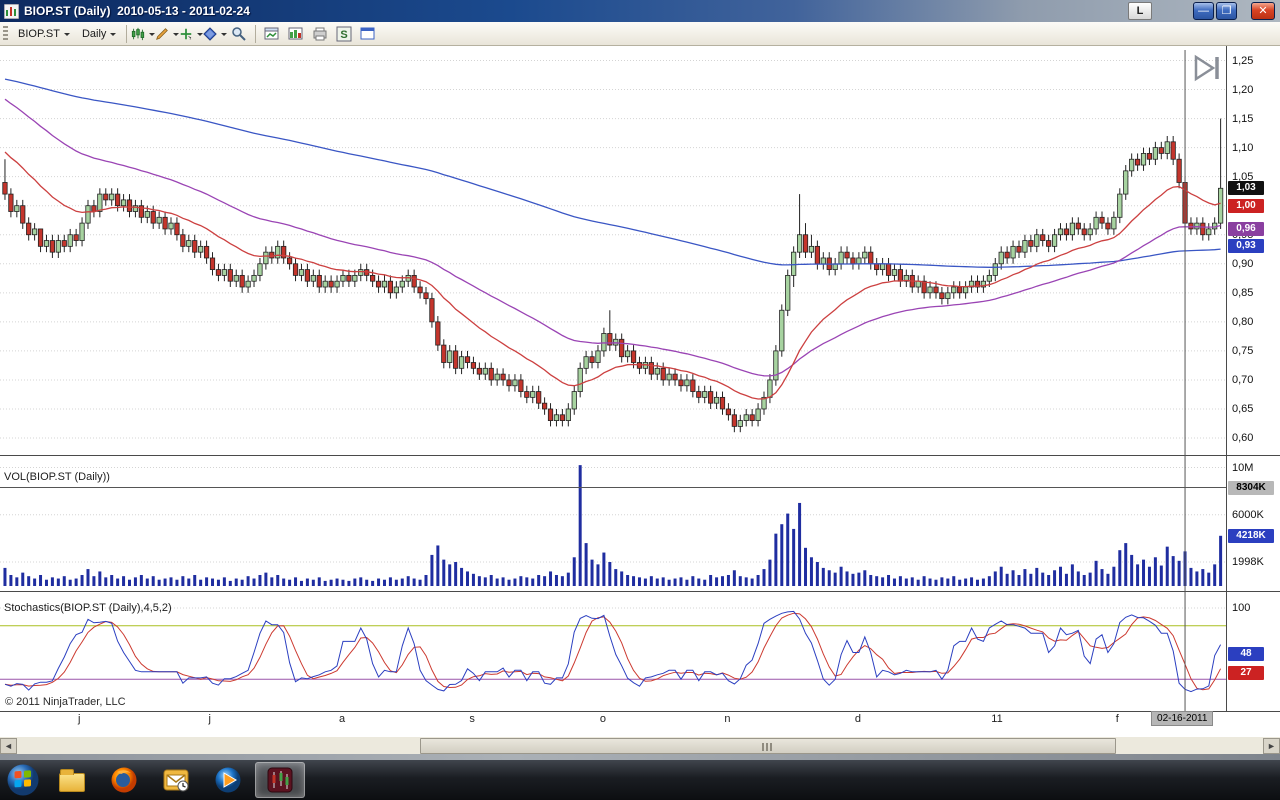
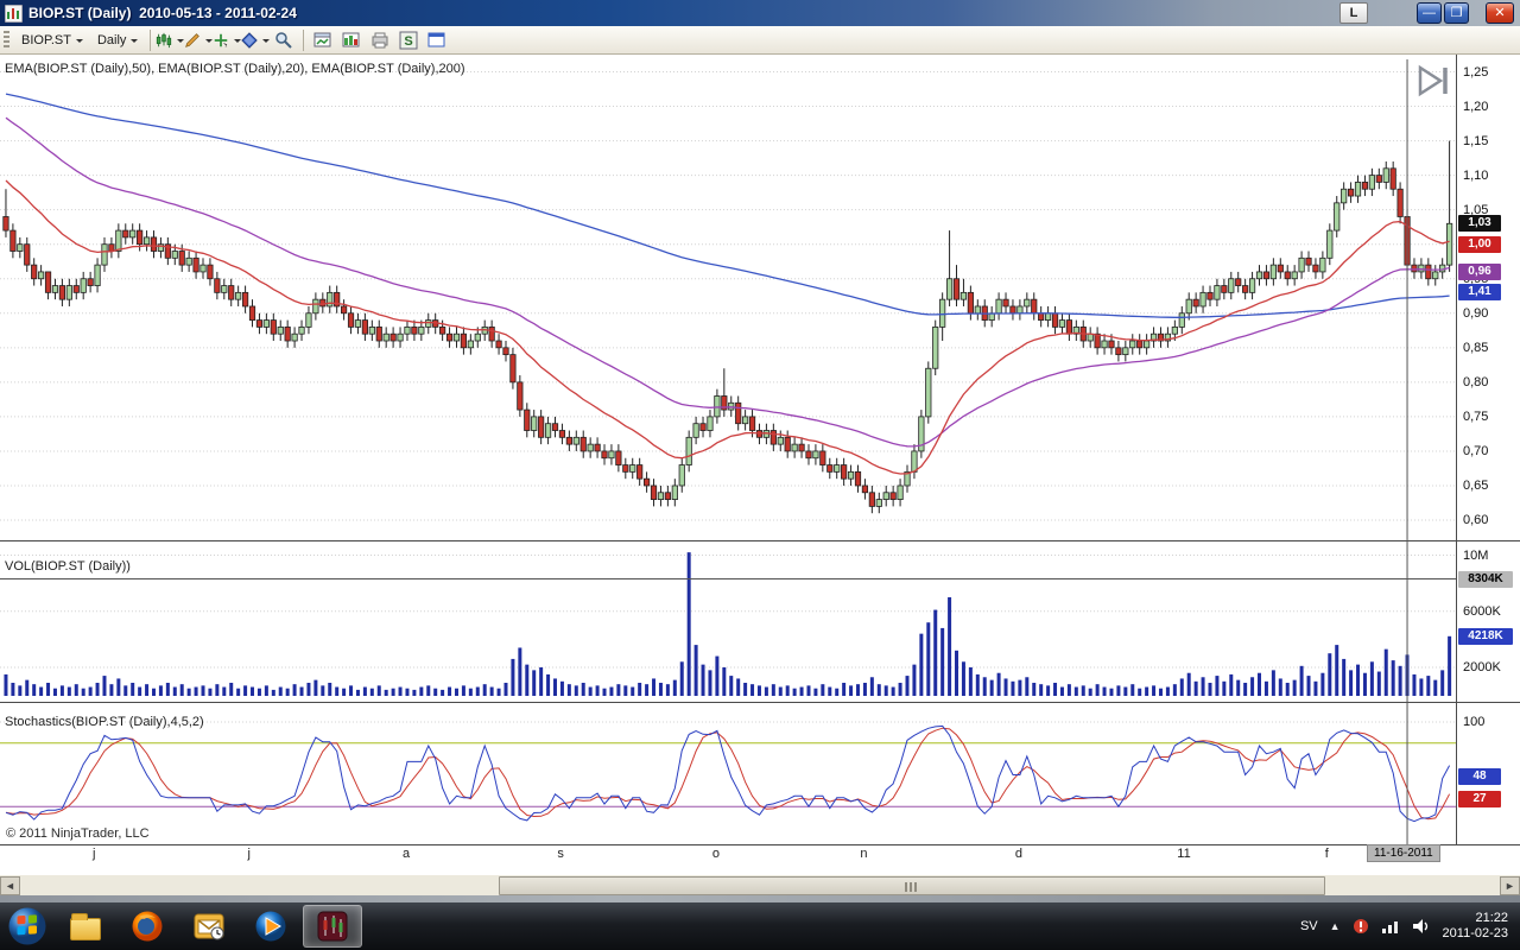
  BIOP.ST (Daily) 2010-05-13 - 2011-02-24
  L
  —
  ❐
  ✕
  BIOP.ST
  Daily
  S
+ EMA(BIOP.ST (Daily),50), EMA(BIOP.ST (Daily),20), EMA(BIOP.ST (Daily),200)
  VOL(BIOP.ST (Daily))
  Stochastics(BIOP.ST (Daily),4,5,2)
  © 2011 NinjaTrader, LLC
  1,25
  1,20
  1,15
  1,10
  1,05
  0,90
  0,85
  0,80
  0,75
  0,70
  0,65
  0,60
  10M
  6000K
- 1998K
+ 2000K
  100
  1,03
  1,00
  0,96
- 0,93
+ 1,41
  8304K
  4218K
  48
  27
  j
  j
  a
  s
  o
  n
  d
  11
  f
- 02-16-2011
+ 11-16-2011
  ◄
  ►
+ SV
+ ▲
+ 21:22
+ 2011-02-23
